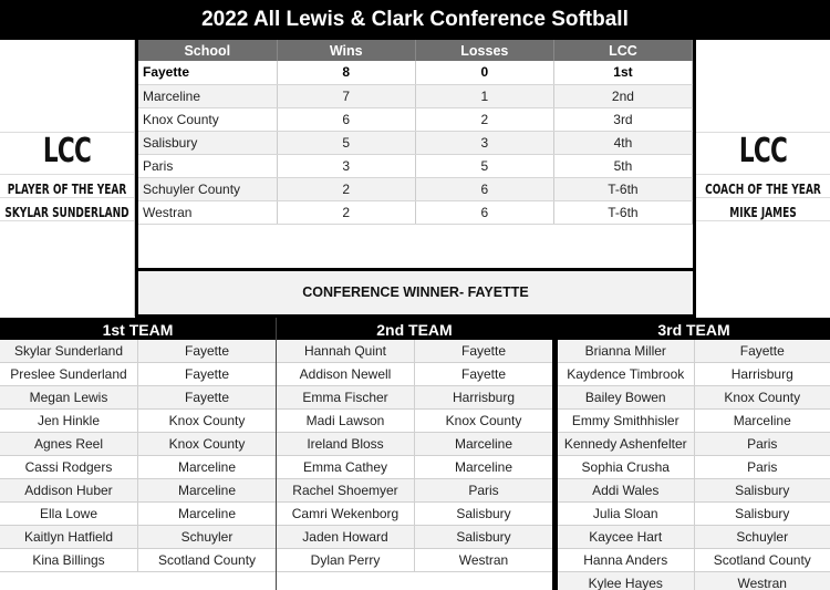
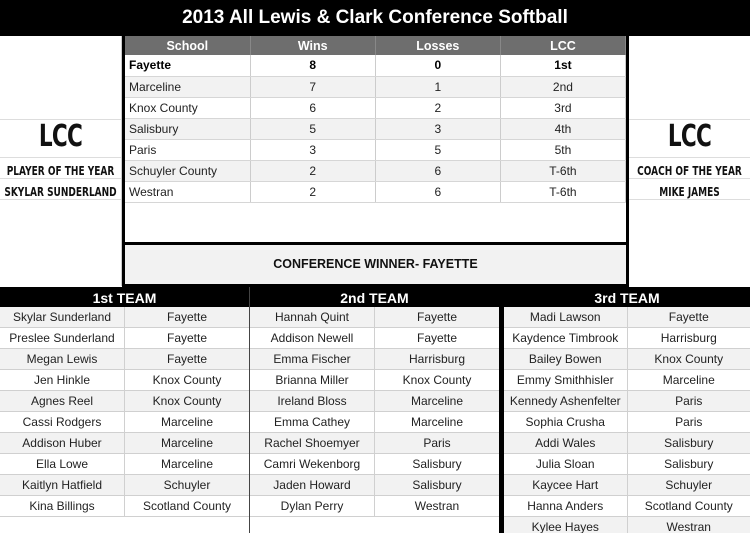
- 2022 All Lewis & Clark Conference Softball
+ 2013 All Lewis & Clark Conference Softball
  LCC
  PLAYER OF THE YEAR
  SKYLAR SUNDERLAND
  LCC
  COACH OF THE YEAR
  MIKE JAMES
  School	Wins	Losses	LCC
  Fayette	8	0	1st
  Marceline	7	1	2nd
  Knox County	6	2	3rd
  Salisbury	5	3	4th
  Paris	3	5	5th
  Schuyler County	2	6	T-6th
  Westran	2	6	T-6th
  CONFERENCE WINNER- FAYETTE
  1st TEAM
  Skylar Sunderland
  Fayette
  Preslee Sunderland
  Fayette
  Megan Lewis
  Fayette
  Jen Hinkle
  Knox County
  Agnes Reel
  Knox County
  Cassi Rodgers
  Marceline
  Addison Huber
  Marceline
  Ella Lowe
  Marceline
  Kaitlyn Hatfield
  Schuyler
  Kina Billings
  Scotland County
  2nd TEAM
  Hannah Quint
  Fayette
  Addison Newell
  Fayette
  Emma Fischer
  Harrisburg
- Madi Lawson
+ Brianna Miller
  Knox County
  Ireland Bloss
  Marceline
  Emma Cathey
  Marceline
  Rachel Shoemyer
  Paris
  Camri Wekenborg
  Salisbury
  Jaden Howard
  Salisbury
  Dylan Perry
  Westran
  3rd TEAM
- Brianna Miller
+ Madi Lawson
  Fayette
  Kaydence Timbrook
  Harrisburg
  Bailey Bowen
  Knox County
  Emmy Smithhisler
  Marceline
  Kennedy Ashenfelter
  Paris
  Sophia Crusha
  Paris
  Addi Wales
  Salisbury
  Julia Sloan
  Salisbury
  Kaycee Hart
  Schuyler
  Hanna Anders
  Scotland County
  Kylee Hayes
  Westran
